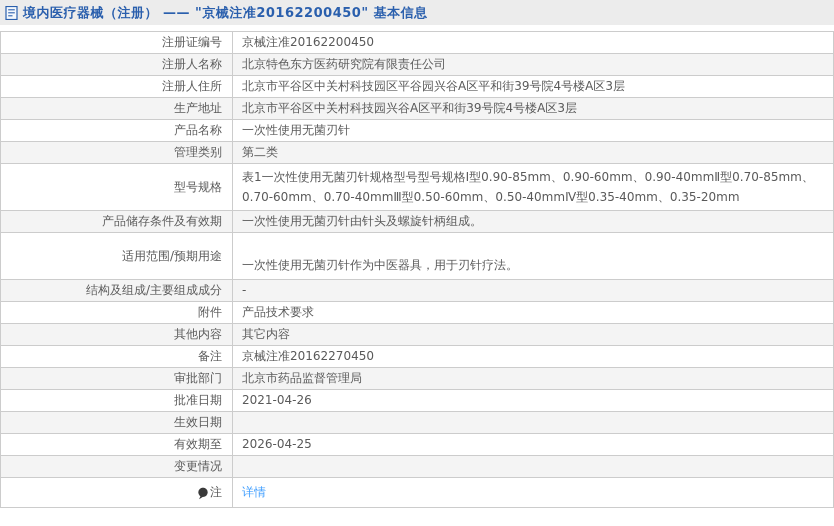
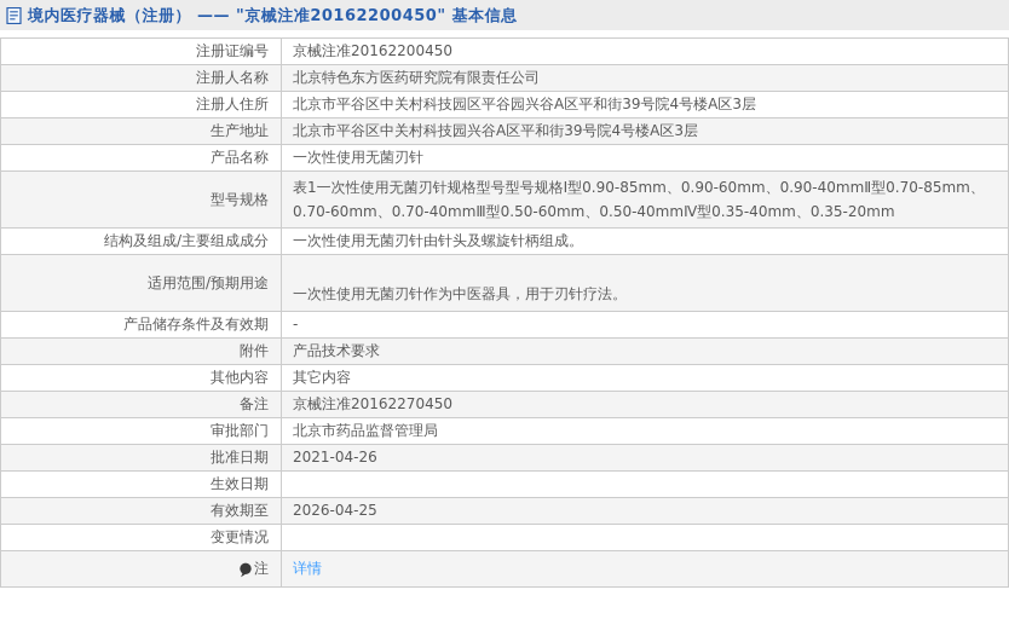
  境内医疗器械（注册） —— "京械注准20162200450" 基本信息
  注册证编号	京械注准20162200450
  注册人名称	北京特色东方医药研究院有限责任公司
  注册人住所	北京市平谷区中关村科技园区平谷园兴谷A区平和街39号院4号楼A区3层
  生产地址	北京市平谷区中关村科技园兴谷A区平和街39号院4号楼A区3层
  产品名称	一次性使用无菌刃针
- 管理类别	第二类
  型号规格	表1一次性使用无菌刃针规格型号型号规格Ⅰ型0.90-85mm、0.90-60mm、0.90-40mmⅡ型0.70-85mm、0.70-60mm、0.70-40mmⅢ型0.50-60mm、0.50-40mmⅣ型0.35-40mm、0.35-20mm
- 产品储存条件及有效期	一次性使用无菌刃针由针头及螺旋针柄组成。
+ 结构及组成/主要组成成分	一次性使用无菌刃针由针头及螺旋针柄组成。
  适用范围/预期用途	一次性使用无菌刃针作为中医器具，用于刃针疗法。
- 结构及组成/主要组成成分	-
+ 产品储存条件及有效期	-
  附件	产品技术要求
  其他内容	其它内容
  备注	京械注准20162270450
  审批部门	北京市药品监督管理局
  批准日期	2021-04-26
  生效日期
  有效期至	2026-04-25
  变更情况
  注	详情
